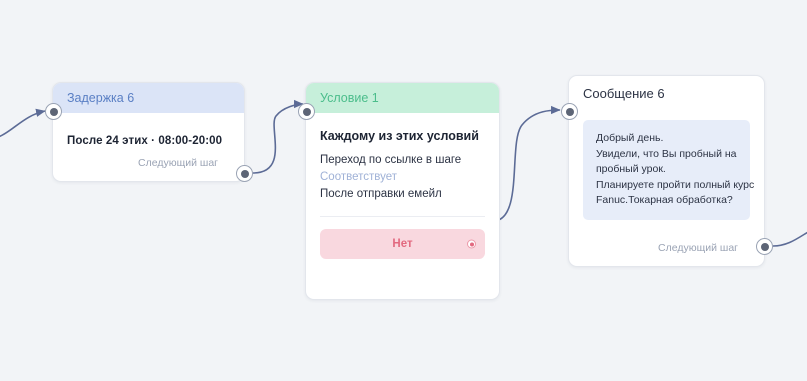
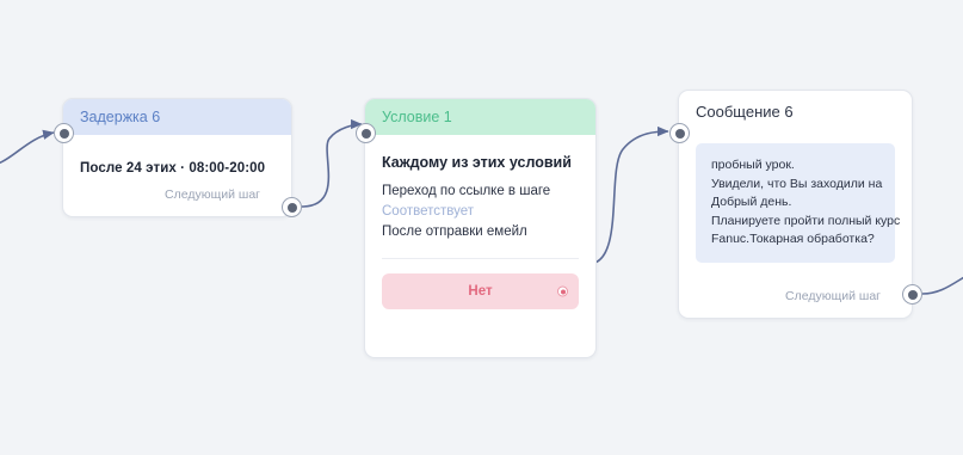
  Задержка 6
  После 24 этих · 08:00-20:00
  Следующий шаг
  Условие 1
  Каждому из этих условий
  Переход по ссылке в шаге
  Соответствует
  После отправки емейл
  Нет
  Сообщение 6
- Добрый день.
+ пробный урок.
- Увидели, что Вы пробный на
+ Увидели, что Вы заходили на
- пробный урок.
+ Добрый день.
  Планируете пройти полный курс
  Fanuc.Токарная обработка?
  Следующий шаг
